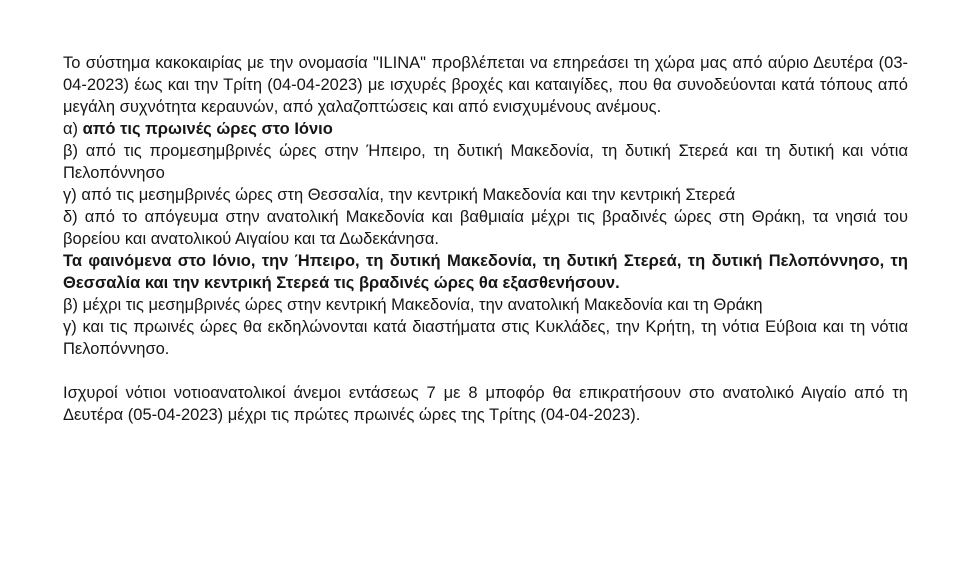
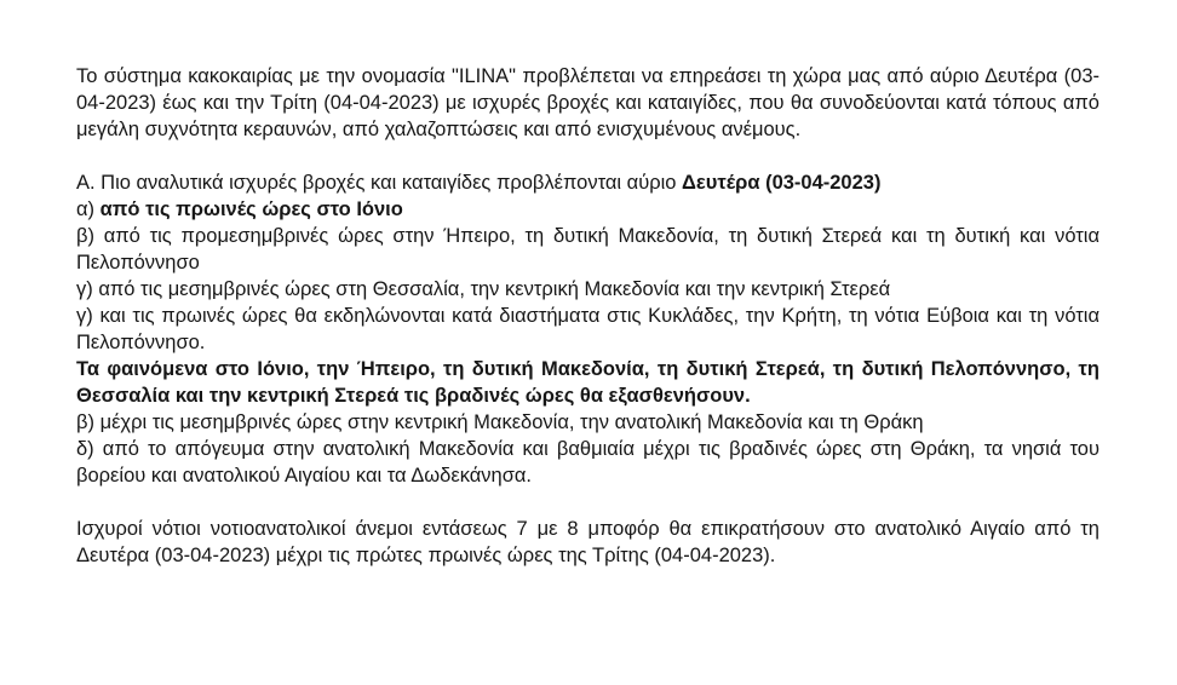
  Το σύστημα κακοκαιρίας με την ονομασία "ILINA" προβλέπεται να επηρεάσει τη χώρα μας από αύριο Δευτέρα (03-04-2023) έως και την Τρίτη (04-04-2023) με ισχυρές βροχές και καταιγίδες, που θα συνοδεύονται κατά τόπους από μεγάλη συχνότητα κεραυνών, από χαλαζοπτώσεις και από ενισχυμένους ανέμους.
+ Α. Πιο αναλυτικά ισχυρές βροχές και καταιγίδες προβλέπονται αύριο Δευτέρα (03-04-2023)
  α) από τις πρωινές ώρες στο Ιόνιο
  β) από τις προμεσημβρινές ώρες στην Ήπειρο, τη δυτική Μακεδονία, τη δυτική Στερεά και τη δυτική και νότια Πελοπόννησο
  γ) από τις μεσημβρινές ώρες στη Θεσσαλία, την κεντρική Μακεδονία και την κεντρική Στερεά
- δ) από το απόγευμα στην ανατολική Μακεδονία και βαθμιαία μέχρι τις βραδινές ώρες στη Θράκη, τα νησιά του βορείου και ανατολικού Αιγαίου και τα Δωδεκάνησα.
+ γ) και τις πρωινές ώρες θα εκδηλώνονται κατά διαστήματα στις Κυκλάδες, την Κρήτη, τη νότια Εύβοια και τη νότια Πελοπόννησο.
  Τα φαινόμενα στο Ιόνιο, την Ήπειρο, τη δυτική Μακεδονία, τη δυτική Στερεά, τη δυτική Πελοπόννησο, τη Θεσσαλία και την κεντρική Στερεά τις βραδινές ώρες θα εξασθενήσουν.
  β) μέχρι τις μεσημβρινές ώρες στην κεντρική Μακεδονία, την ανατολική Μακεδονία και τη Θράκη
- γ) και τις πρωινές ώρες θα εκδηλώνονται κατά διαστήματα στις Κυκλάδες, την Κρήτη, τη νότια Εύβοια και τη νότια Πελοπόννησο.
+ δ) από το απόγευμα στην ανατολική Μακεδονία και βαθμιαία μέχρι τις βραδινές ώρες στη Θράκη, τα νησιά του βορείου και ανατολικού Αιγαίου και τα Δωδεκάνησα.
- Ισχυροί νότιοι νοτιοανατολικοί άνεμοι εντάσεως 7 με 8 μποφόρ θα επικρατήσουν στο ανατολικό Αιγαίο από τη Δευτέρα (05-04-2023) μέχρι τις πρώτες πρωινές ώρες της Τρίτης (04-04-2023).
+ Ισχυροί νότιοι νοτιοανατολικοί άνεμοι εντάσεως 7 με 8 μποφόρ θα επικρατήσουν στο ανατολικό Αιγαίο από τη Δευτέρα (03-04-2023) μέχρι τις πρώτες πρωινές ώρες της Τρίτης (04-04-2023).
